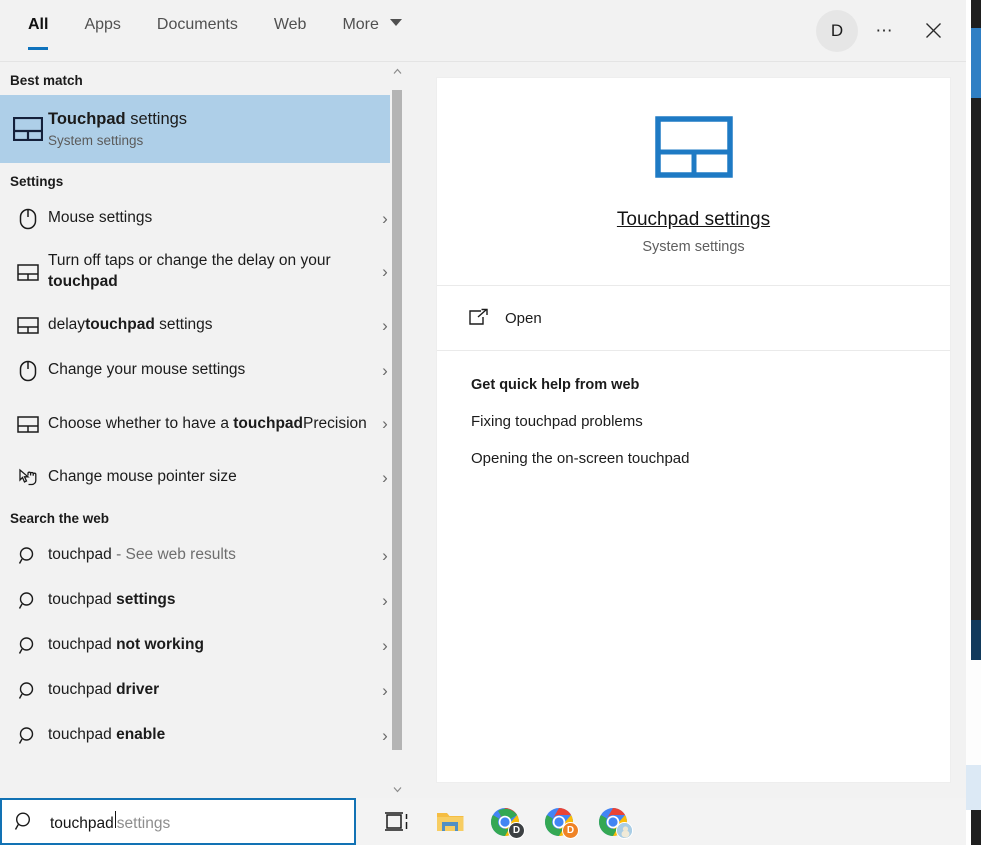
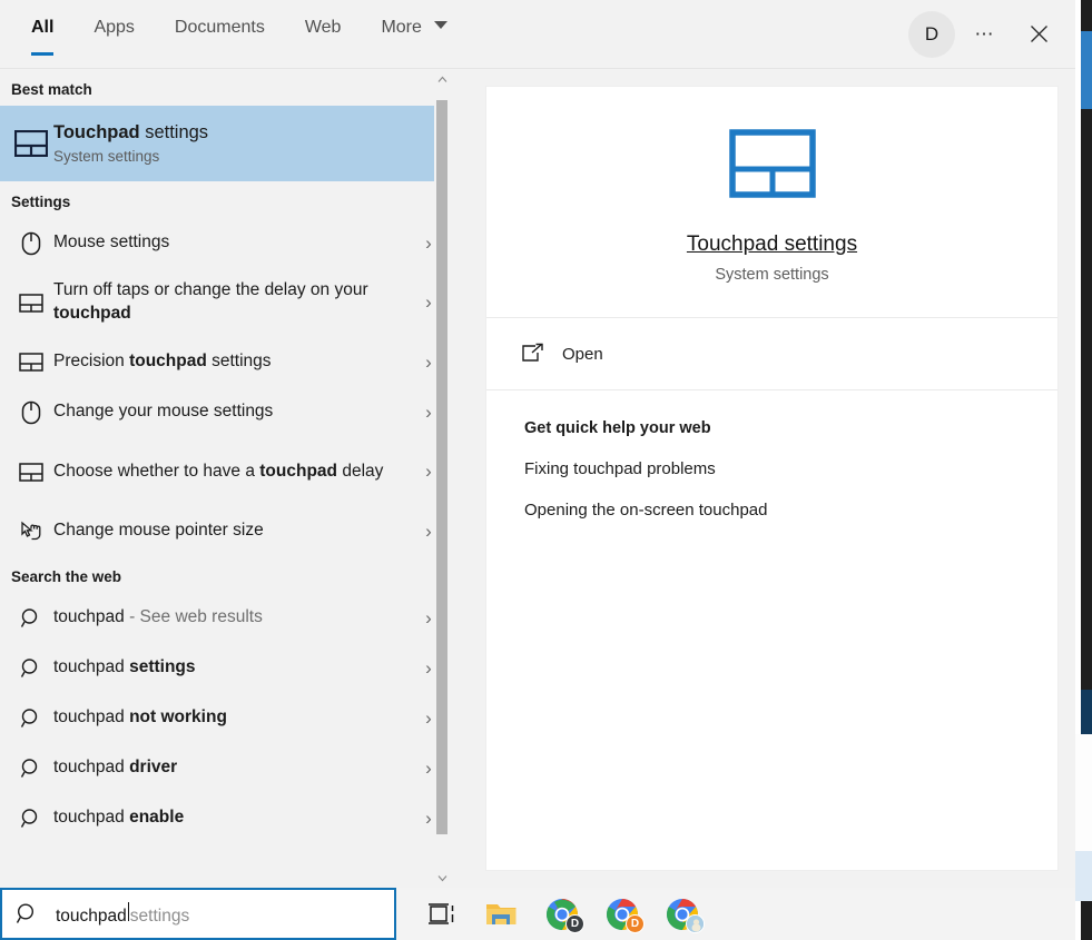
  All
  Apps
  Documents
  Web
  More
  D
  ⋯
  Best match
  Touchpad settings
  System settings
  Settings
  Mouse settings
  ›
  Turn off taps or change the delay on your touchpad
  ›
- delaytouchpad settings
+ Precision touchpad settings
  ›
  Change your mouse settings
  ›
- Choose whether to have a touchpadPrecision
+ Choose whether to have a touchpad delay
  ›
  Change mouse pointer size
  ›
  Search the web
  touchpad - See web results
  ›
  touchpad settings
  ›
  touchpad not working
  ›
  touchpad driver
  ›
  touchpad enable
  ›
  Touchpad settings
  System settings
  Open
- Get quick help from web
+ Get quick help your web
  Fixing touchpad problems
  Opening the on-screen touchpad
  touchpad
  settings
  D
  D
